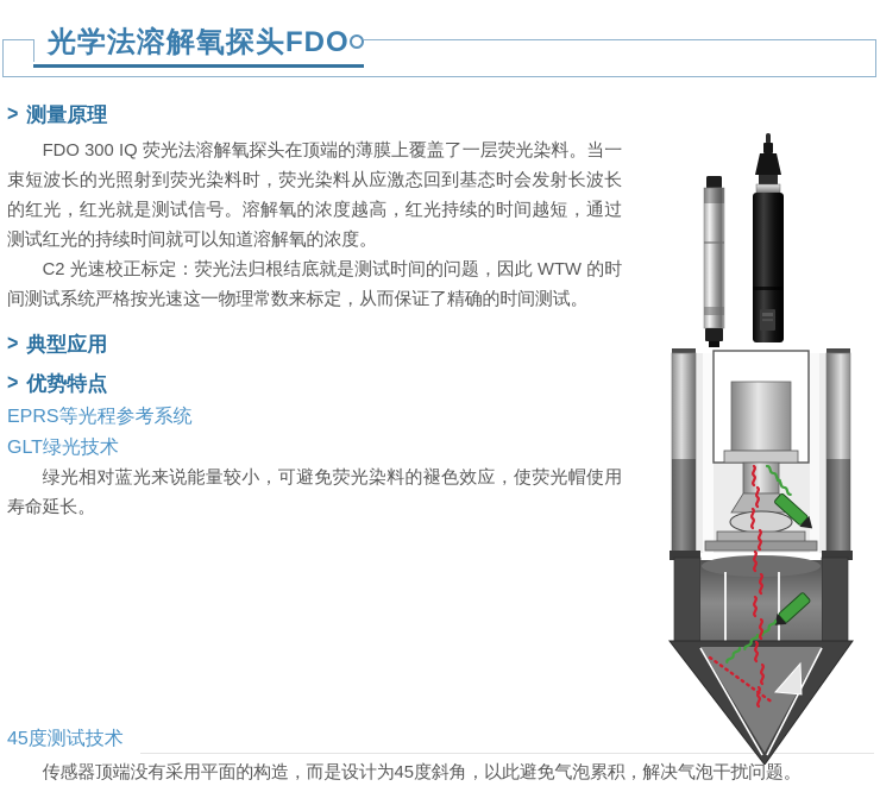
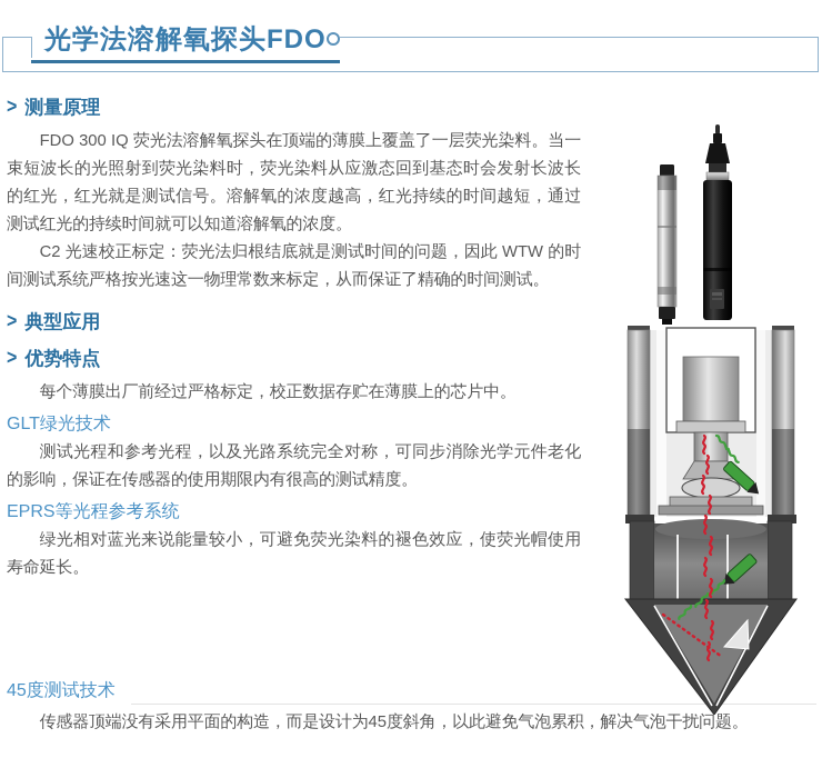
  光学法溶解氧探头FDO
  >
  测量原理
  FDO 300 IQ 荧光法溶解氧探头在顶端的薄膜上覆盖了一层荧光染料。当一束短波长的光照射到荧光染料时，荧光染料从应激态回到基态时会发射长波长的红光，红光就是测试信号。溶解氧的浓度越高，红光持续的时间越短，通过测试红光的持续时间就可以知道溶解氧的浓度。
  C2 光速校正标定：荧光法归根结底就是测试时间的问题，因此 WTW 的时间测试系统严格按光速这一物理常数来标定，从而保证了精确的时间测试。
  >
  典型应用
  >
  优势特点
+ 每个薄膜出厂前经过严格标定，校正数据存贮在薄膜上的芯片中。
- EPRS等光程参考系统
+ GLT绿光技术
+ 测试光程和参考光程，以及光路系统完全对称，可同步消除光学元件老化的影响，保证在传感器的使用期限内有很高的测试精度。
- GLT绿光技术
+ EPRS等光程参考系统
  绿光相对蓝光来说能量较小，可避免荧光染料的褪色效应，使荧光帽使用寿命延长。
  45度测试技术
  传感器顶端没有采用平面的构造，而是设计为45度斜角，以此避免气泡累积，解决气泡干扰问题。
